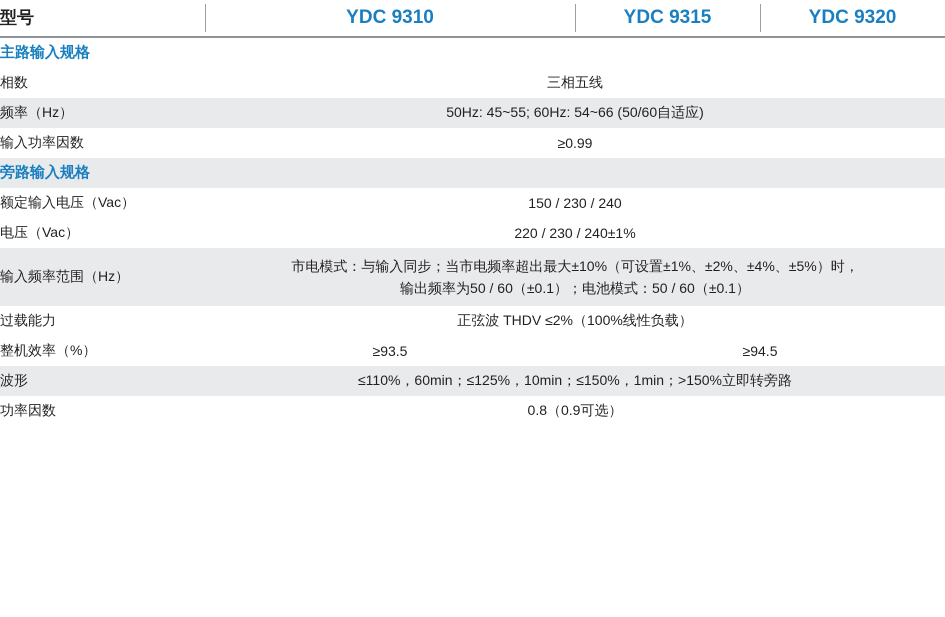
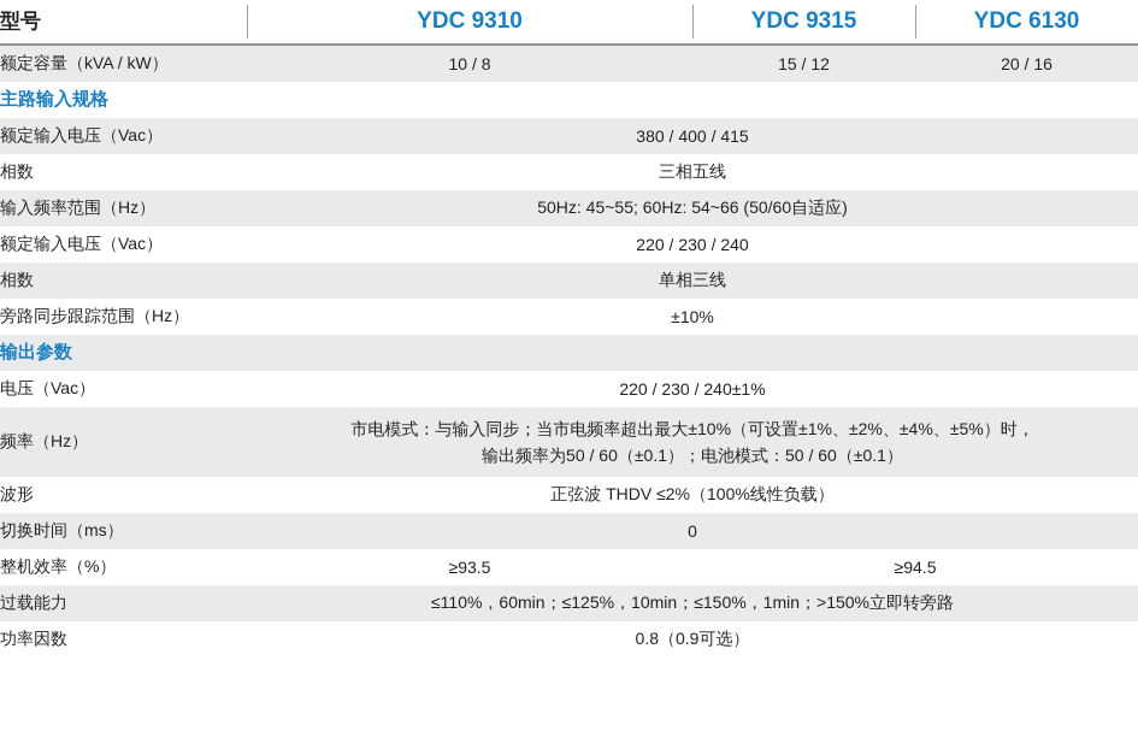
- 型号	YDC 9310	YDC 9315	YDC 9320
+ 型号	YDC 9310	YDC 9315	YDC 6130
+ 额定容量（kVA / kW）	10 / 8	15 / 12	20 / 16
  主路输入规格
+ 额定输入电压（Vac）	380 / 400 / 415
  相数	三相五线
- 频率（Hz）	50Hz: 45~55; 60Hz: 54~66 (50/60自适应)
+ 输入频率范围（Hz）	50Hz: 45~55; 60Hz: 54~66 (50/60自适应)
- 输入功率因数	≥0.99
- 旁路输入规格
- 额定输入电压（Vac）	150 / 230 / 240
+ 额定输入电压（Vac）	220 / 230 / 240
+ 相数	单相三线
+ 旁路同步跟踪范围（Hz）	±10%
+ 输出参数
  电压（Vac）	220 / 230 / 240±1%
- 输入频率范围（Hz）	市电模式：与输入同步；当市电频率超出最大±10%（可设置±1%、±2%、±4%、±5%）时， 输出频率为50 / 60（±0.1）；电池模式：50 / 60（±0.1）
+ 频率（Hz）	市电模式：与输入同步；当市电频率超出最大±10%（可设置±1%、±2%、±4%、±5%）时， 输出频率为50 / 60（±0.1）；电池模式：50 / 60（±0.1）
- 过载能力	正弦波 THDV ≤2%（100%线性负载）
+ 波形	正弦波 THDV ≤2%（100%线性负载）
+ 切换时间（ms）	0
  整机效率（%）	≥93.5	≥94.5
- 波形	≤110%，60min；≤125%，10min；≤150%，1min；>150%立即转旁路
+ 过载能力	≤110%，60min；≤125%，10min；≤150%，1min；>150%立即转旁路
  功率因数	0.8（0.9可选）
